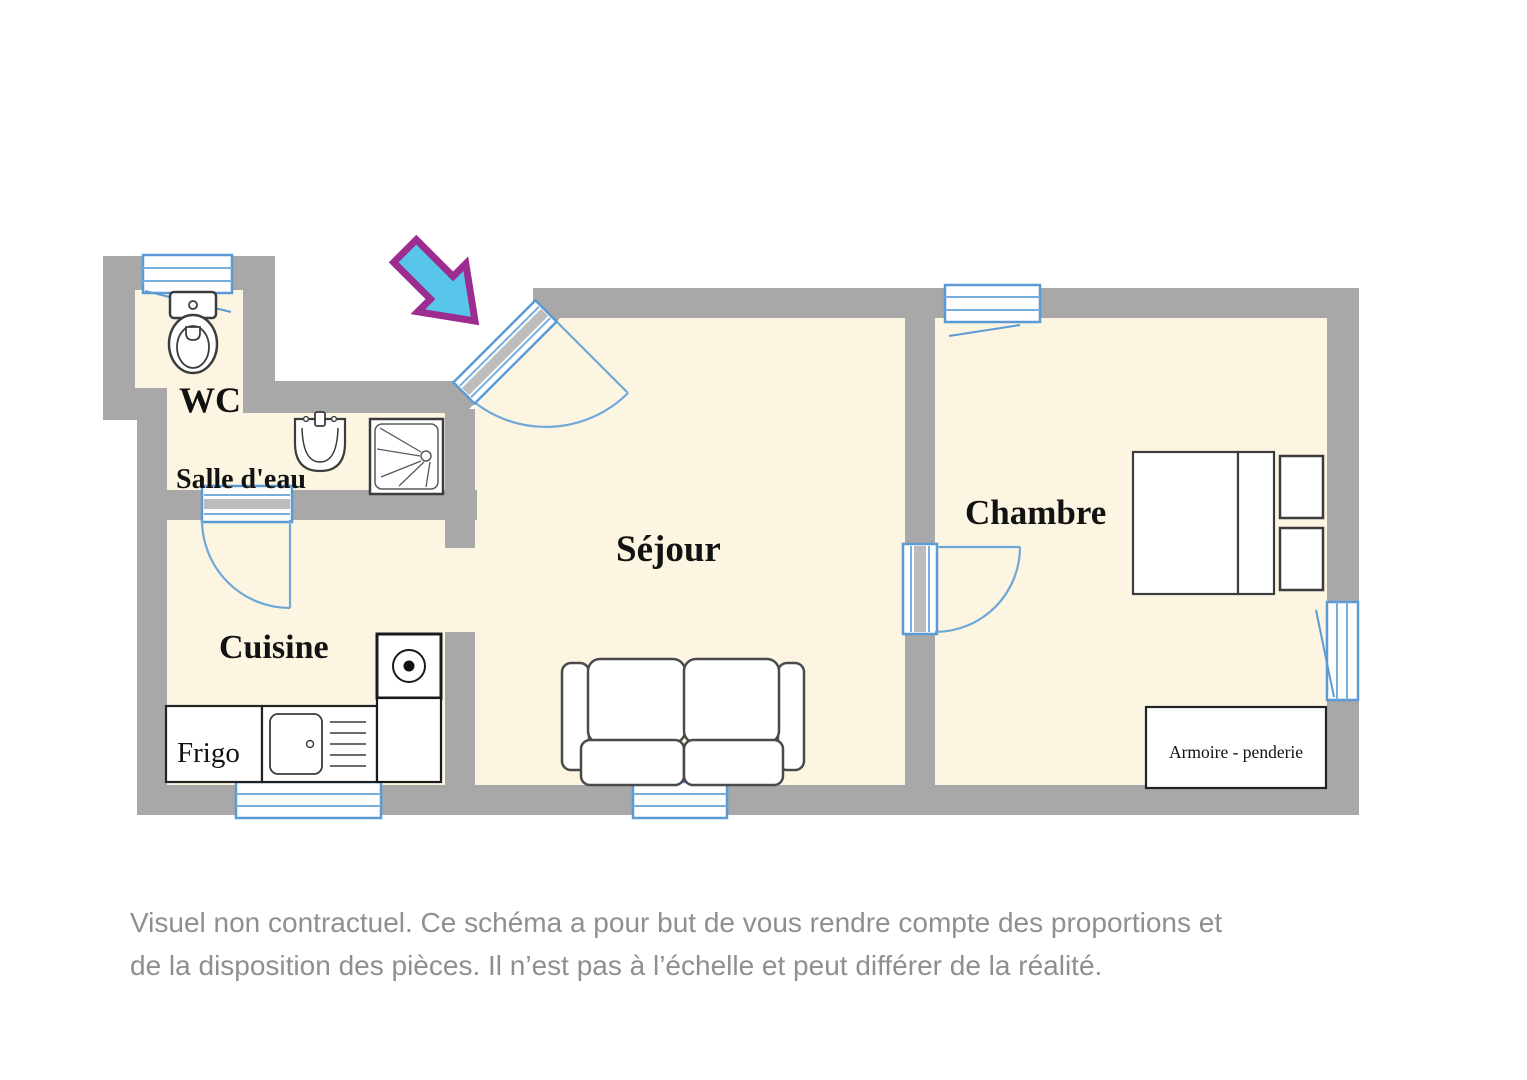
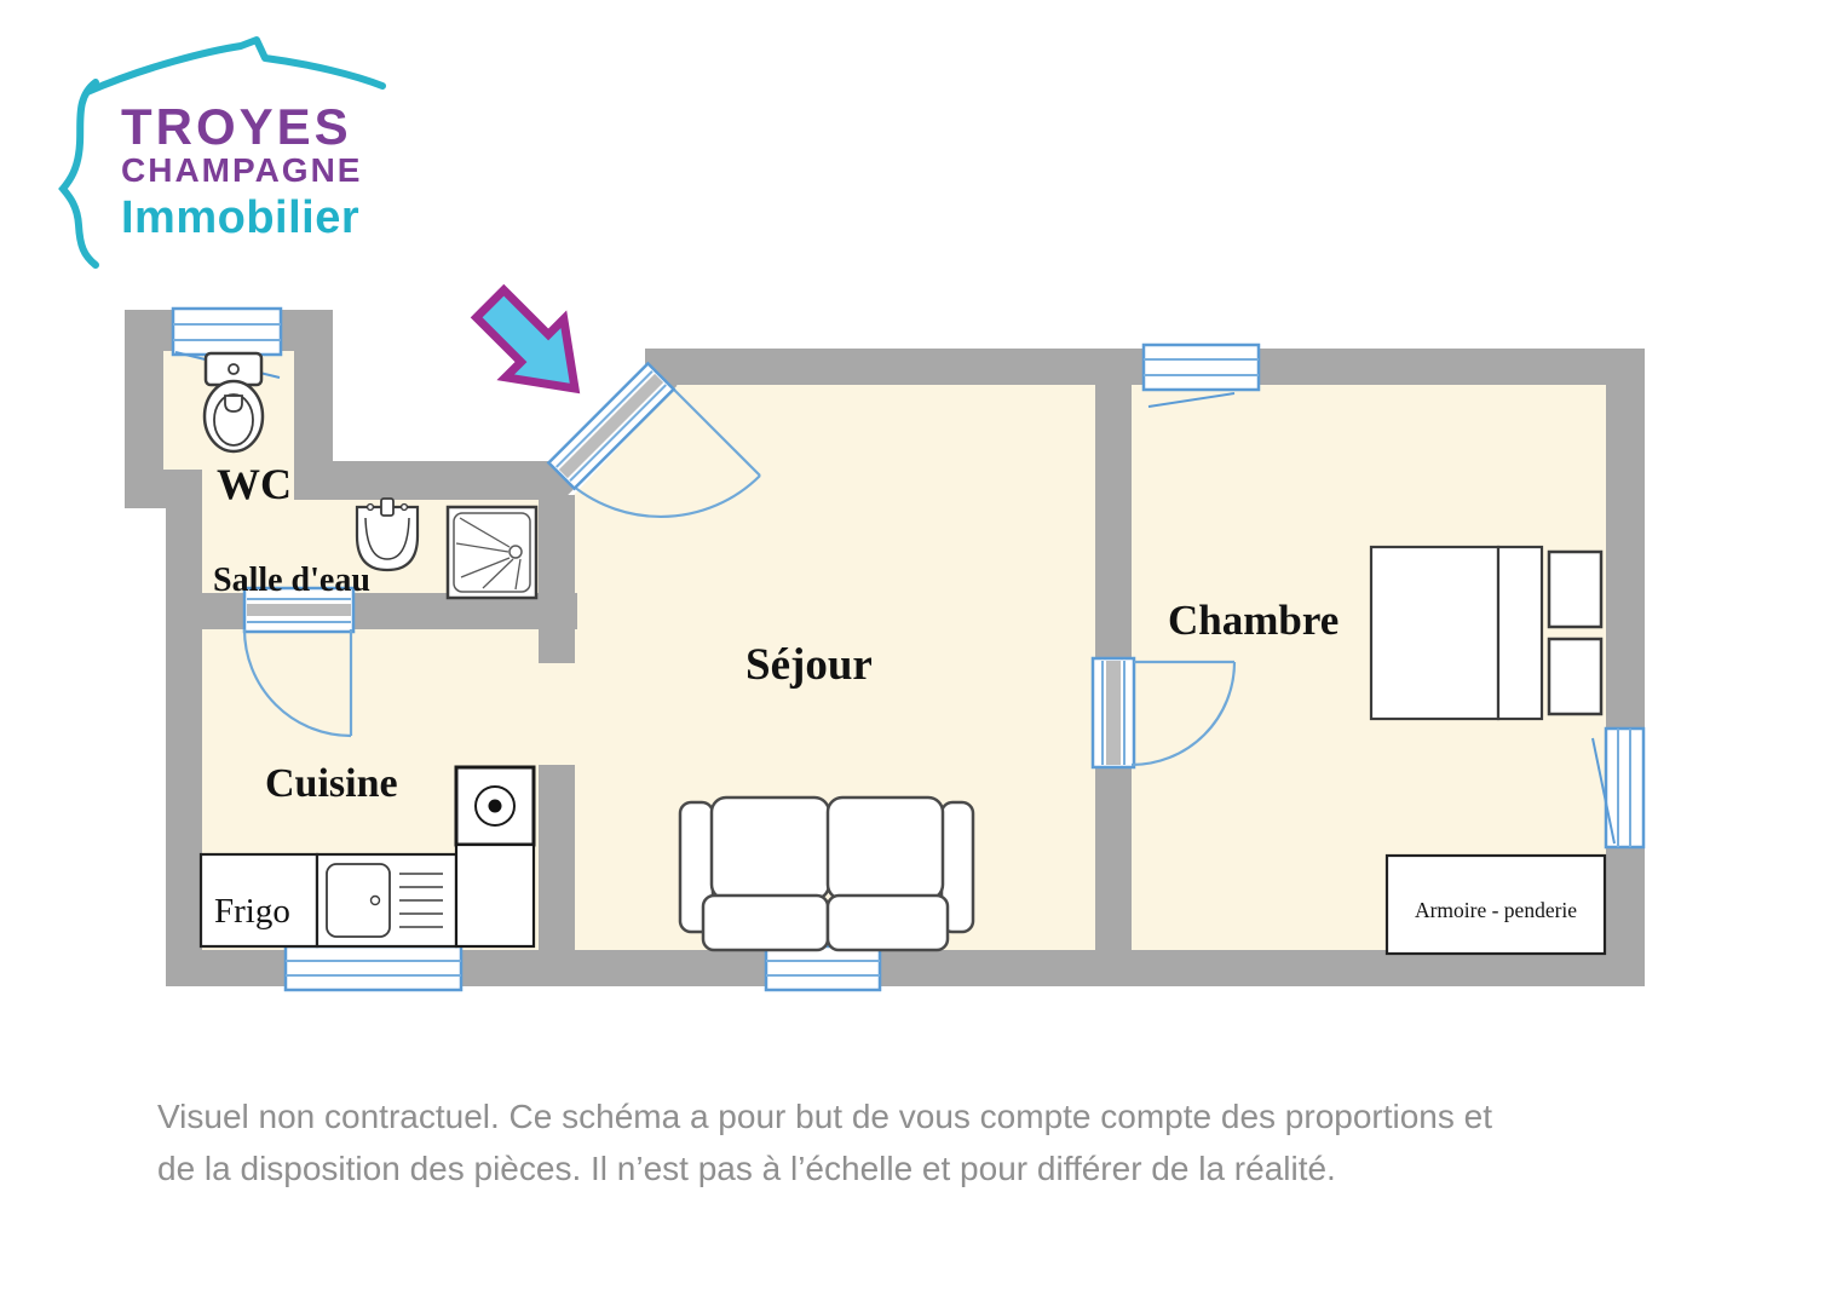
+ TROYES
+ CHAMPAGNE
+ Immobilier
  WC
  Salle d'eau
  Cuisine
  Séjour
  Chambre
  Frigo
  Armoire - penderie
- Visuel non contractuel. Ce schéma a pour but de vous rendre compte des proportions et
+ Visuel non contractuel. Ce schéma a pour but de vous compte compte des proportions et
- de la disposition des pièces. Il n’est pas à l’échelle et peut différer de la réalité.
+ de la disposition des pièces. Il n’est pas à l’échelle et pour différer de la réalité.
